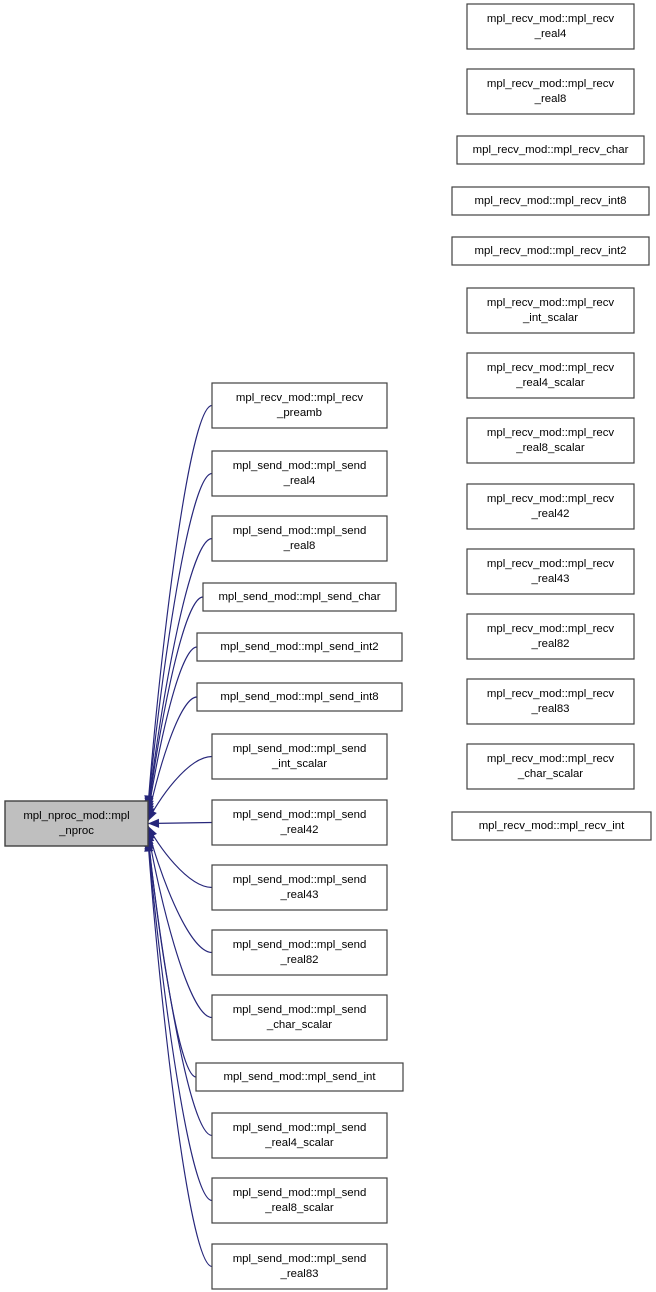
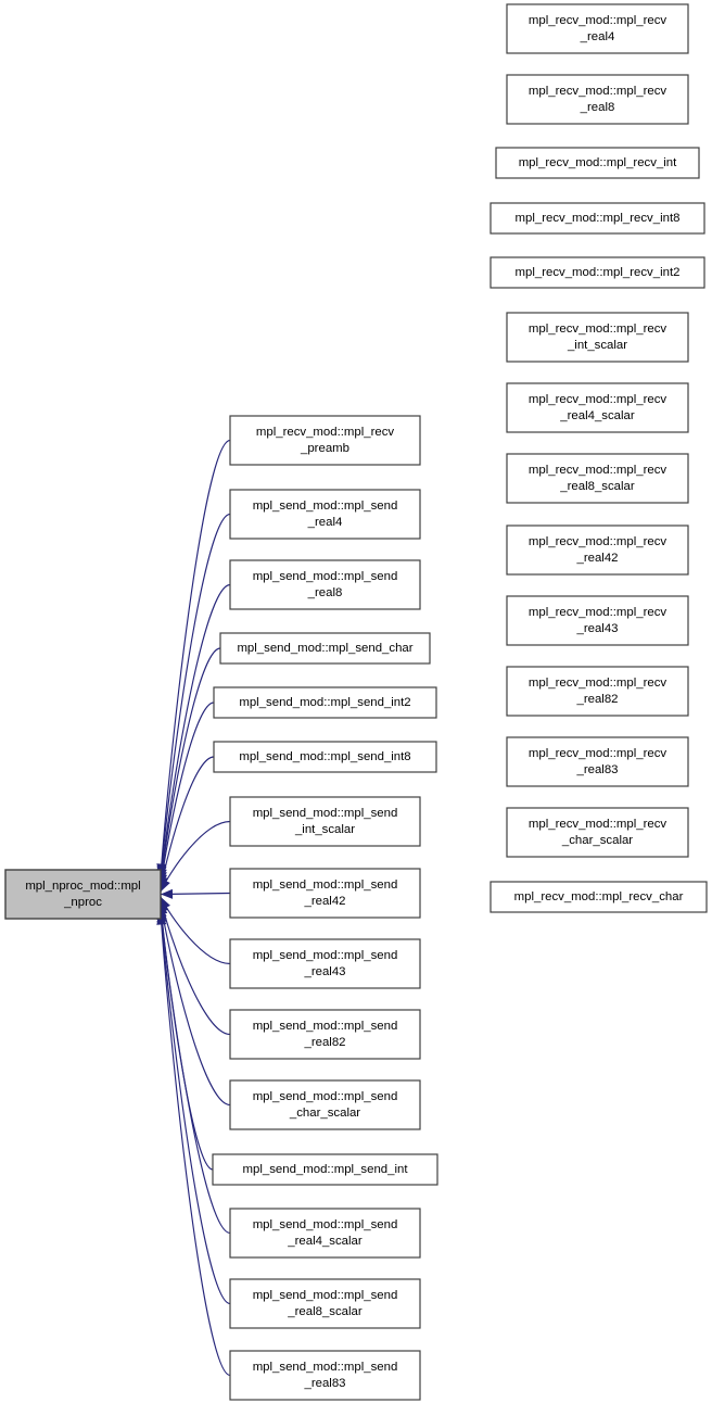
  mpl_nproc_mod::mpl
  _nproc
  mpl_recv_mod::mpl_recv
  _preamb
  mpl_send_mod::mpl_send
  _real4
  mpl_send_mod::mpl_send
  _real8
  mpl_send_mod::mpl_send_char
  mpl_send_mod::mpl_send_int2
  mpl_send_mod::mpl_send_int8
  mpl_send_mod::mpl_send
  _int_scalar
  mpl_send_mod::mpl_send
  _real42
  mpl_send_mod::mpl_send
  _real43
  mpl_send_mod::mpl_send
  _real82
  mpl_send_mod::mpl_send
  _char_scalar
  mpl_send_mod::mpl_send_int
  mpl_send_mod::mpl_send
  _real4_scalar
  mpl_send_mod::mpl_send
  _real8_scalar
  mpl_send_mod::mpl_send
  _real83
  mpl_recv_mod::mpl_recv
  _real4
  mpl_recv_mod::mpl_recv
  _real8
- mpl_recv_mod::mpl_recv_char
+ mpl_recv_mod::mpl_recv_int
  mpl_recv_mod::mpl_recv_int8
  mpl_recv_mod::mpl_recv_int2
  mpl_recv_mod::mpl_recv
  _int_scalar
  mpl_recv_mod::mpl_recv
  _real4_scalar
  mpl_recv_mod::mpl_recv
  _real8_scalar
  mpl_recv_mod::mpl_recv
  _real42
  mpl_recv_mod::mpl_recv
  _real43
  mpl_recv_mod::mpl_recv
  _real82
  mpl_recv_mod::mpl_recv
  _real83
  mpl_recv_mod::mpl_recv
  _char_scalar
- mpl_recv_mod::mpl_recv_int
+ mpl_recv_mod::mpl_recv_char
